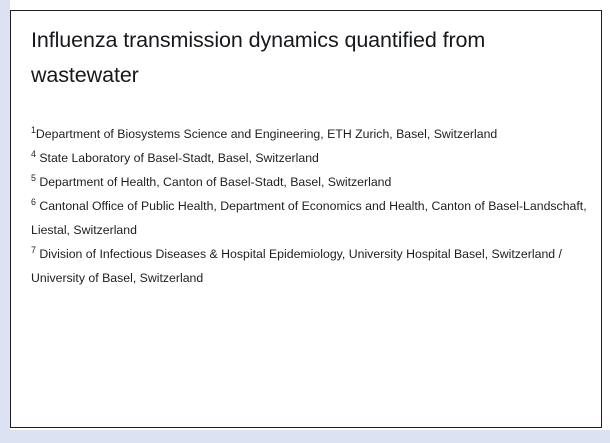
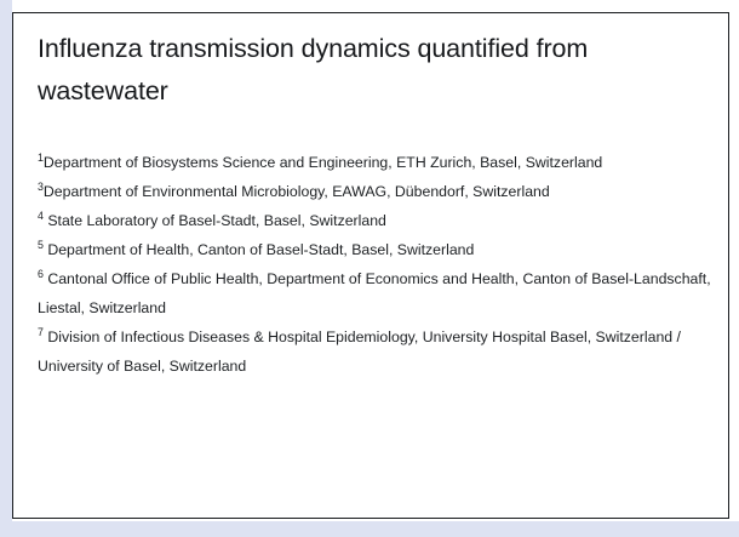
  Influenza transmission dynamics quantified from
  wastewater
  1Department of Biosystems Science and Engineering, ETH Zurich, Basel, Switzerland
+ 3Department of Environmental Microbiology, EAWAG, Dübendorf, Switzerland
  4 State Laboratory of Basel-Stadt, Basel, Switzerland
  5 Department of Health, Canton of Basel-Stadt, Basel, Switzerland
  6 Cantonal Office of Public Health, Department of Economics and Health, Canton of Basel-Landschaft, Liestal, Switzerland
  7 Division of Infectious Diseases & Hospital Epidemiology, University Hospital Basel, Switzerland / University of Basel, Switzerland
